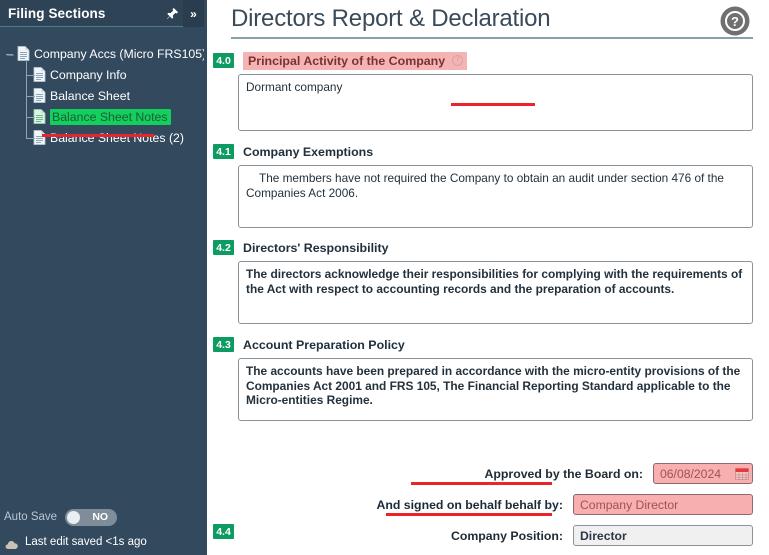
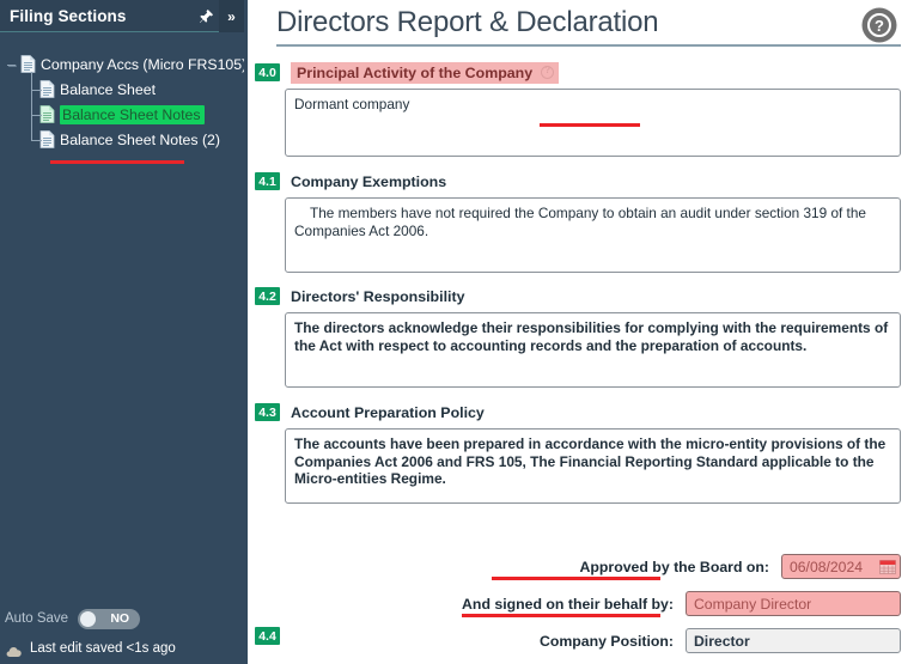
  Filing Sections
  »
  Company Accs (Micro FRS105
- Company Info
  Balance Sheet
  Balance Sheet Notes
  Balance Sheet Notes (2)
  Auto Save
  NO
  Last edit saved <1s ago
  Directors Report & Declaration
  ?
  4.0
  Principal Activity of the Company
  Dormant company
  4.1
  Company Exemptions
- The members have not required the Company to obtain an audit under section 476 of the Companies Act 2006.
+ The members have not required the Company to obtain an audit under section 319 of the Companies Act 2006.
  4.2
  Directors' Responsibility
  The directors acknowledge their responsibilities for complying with the requirements of the Act with respect to accounting records and the preparation of accounts.
  4.3
  Account Preparation Policy
- The accounts have been prepared in accordance with the micro-entity provisions of the Companies Act 2001 and FRS 105, The Financial Reporting Standard applicable to the Micro-entities Regime.
+ The accounts have been prepared in accordance with the micro-entity provisions of the Companies Act 2006 and FRS 105, The Financial Reporting Standard applicable to the Micro-entities Regime.
  Approved by the Board on:
  06/08/2024
- And signed on behalf behalf by:
+ And signed on their behalf by:
  Company Director
  Company Position:
  Director
  4.4
